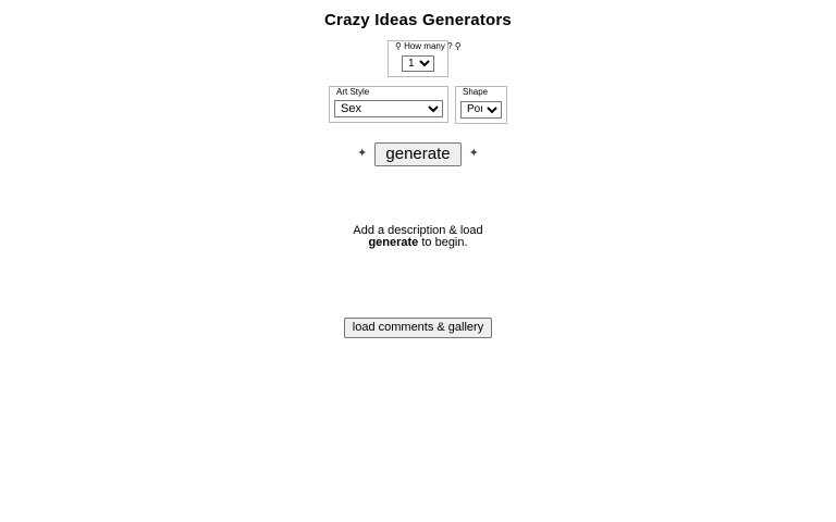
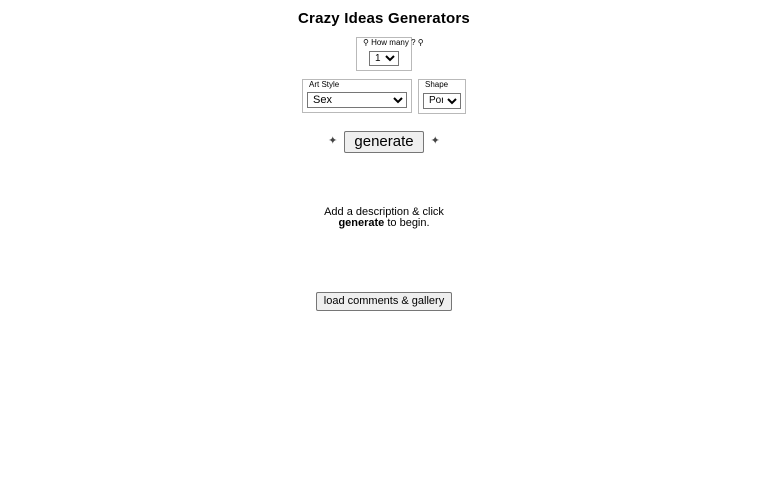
  Crazy Ideas Generators
  ⚲ How many ? ⚲
  1
  Art Style
  Sex
  Shape
  ✦
  generate
  ✦
- Add a description & load
+ Add a description & click
  generate to begin.
  load comments & gallery
